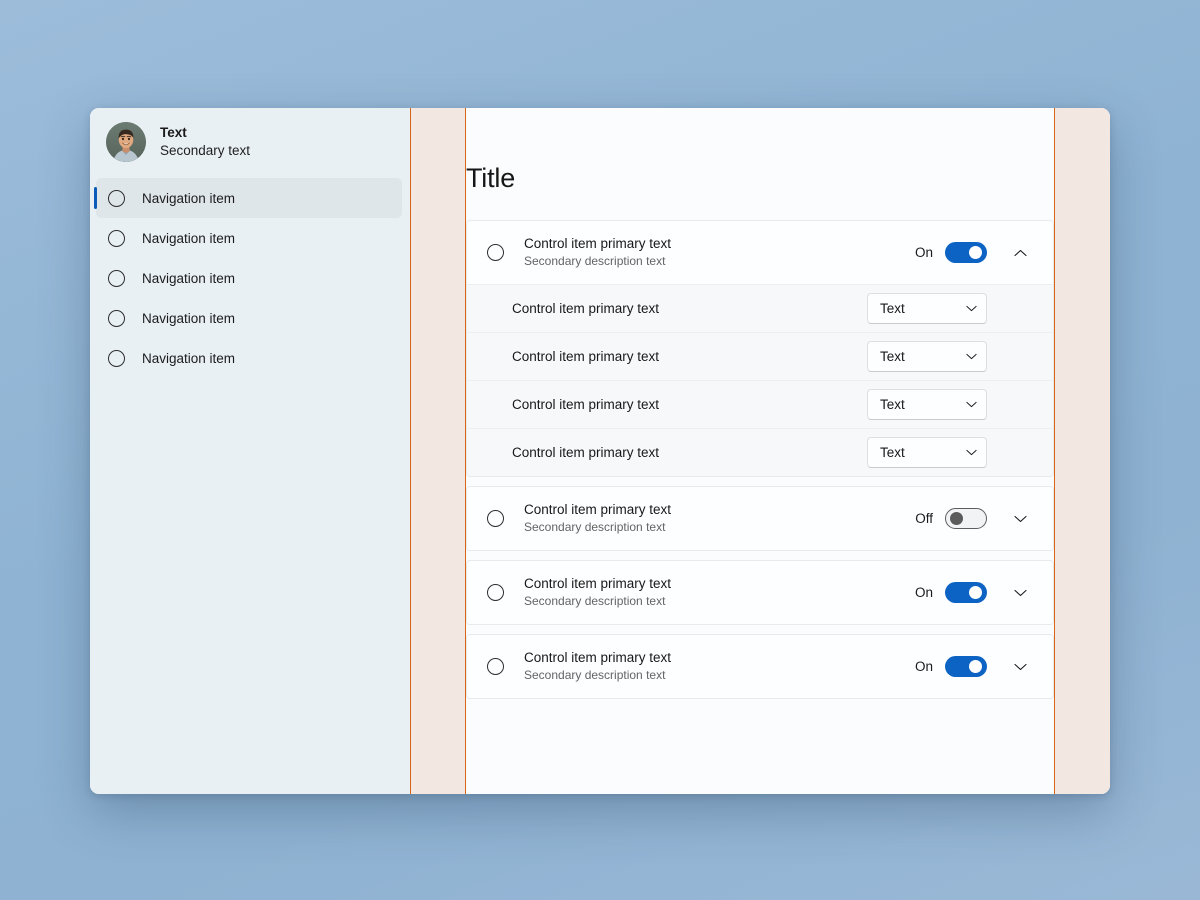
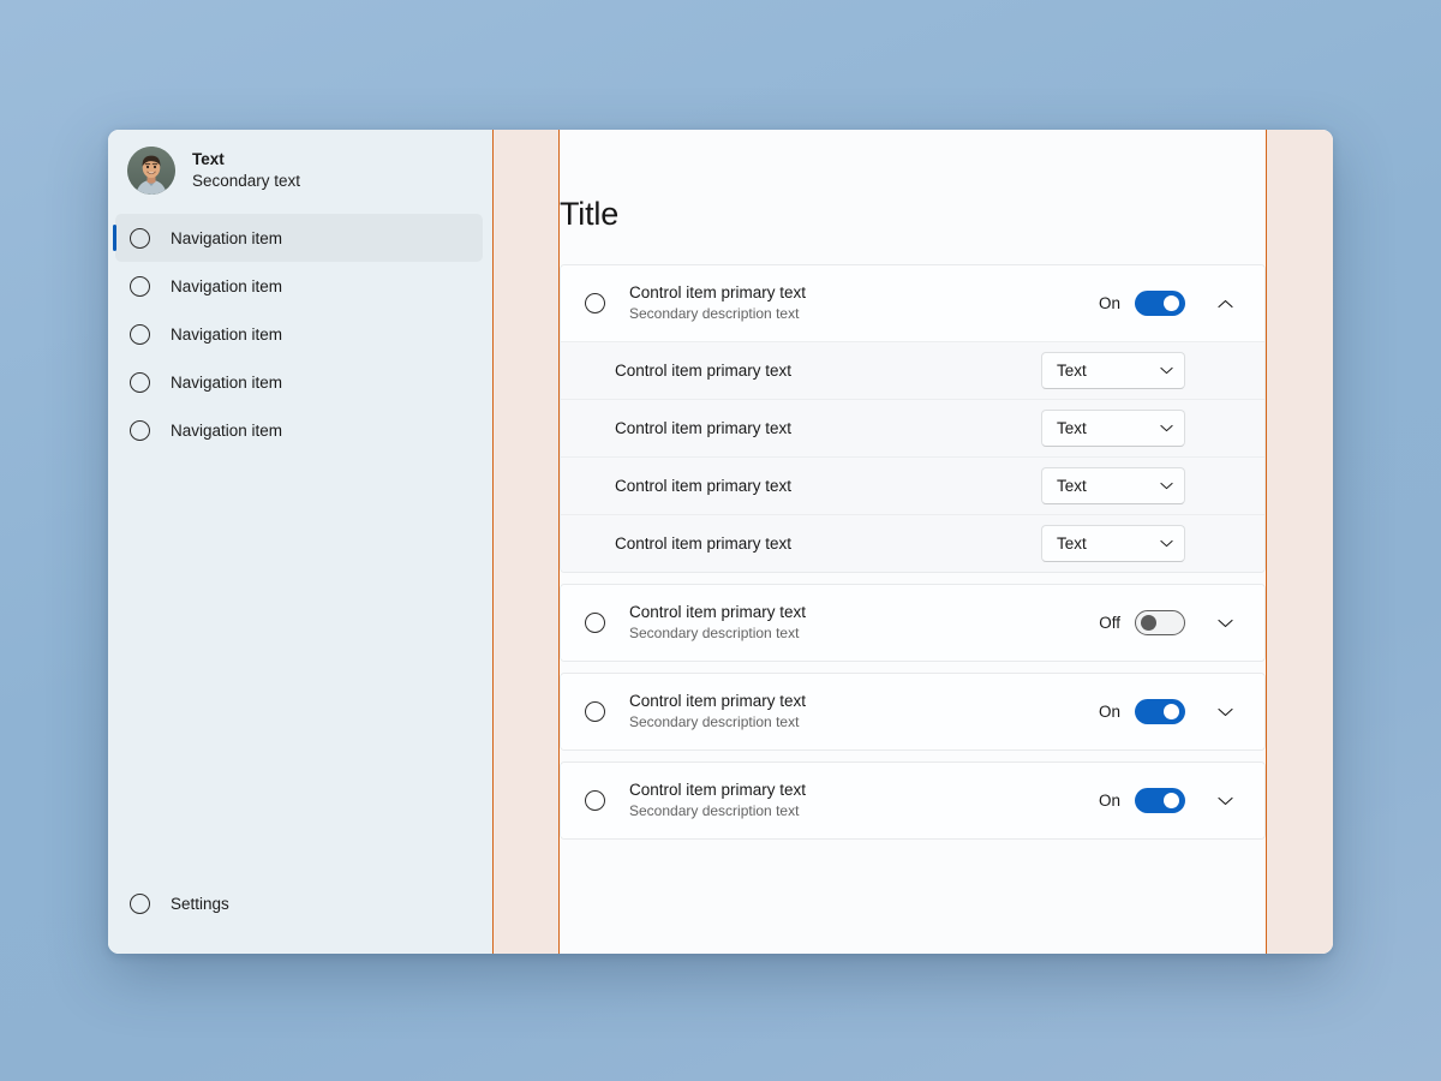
  Text
  Secondary text
  Navigation item
  Navigation item
  Navigation item
  Navigation item
  Navigation item
+ Settings
  Title
  Control item primary text
  Secondary description text
  On
  Control item primary text
  Text
  Control item primary text
  Text
  Control item primary text
  Text
  Control item primary text
  Text
  Control item primary text
  Secondary description text
  Off
  Control item primary text
  Secondary description text
  On
  Control item primary text
  Secondary description text
  On
